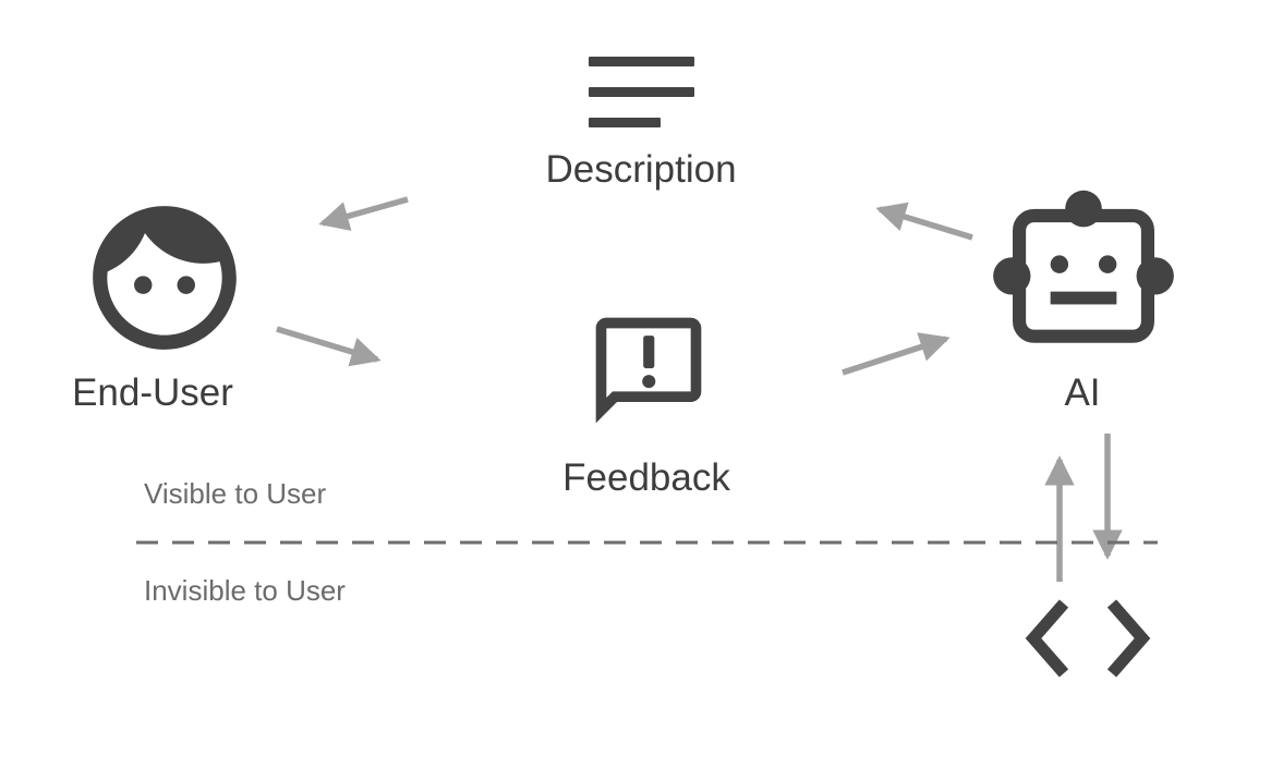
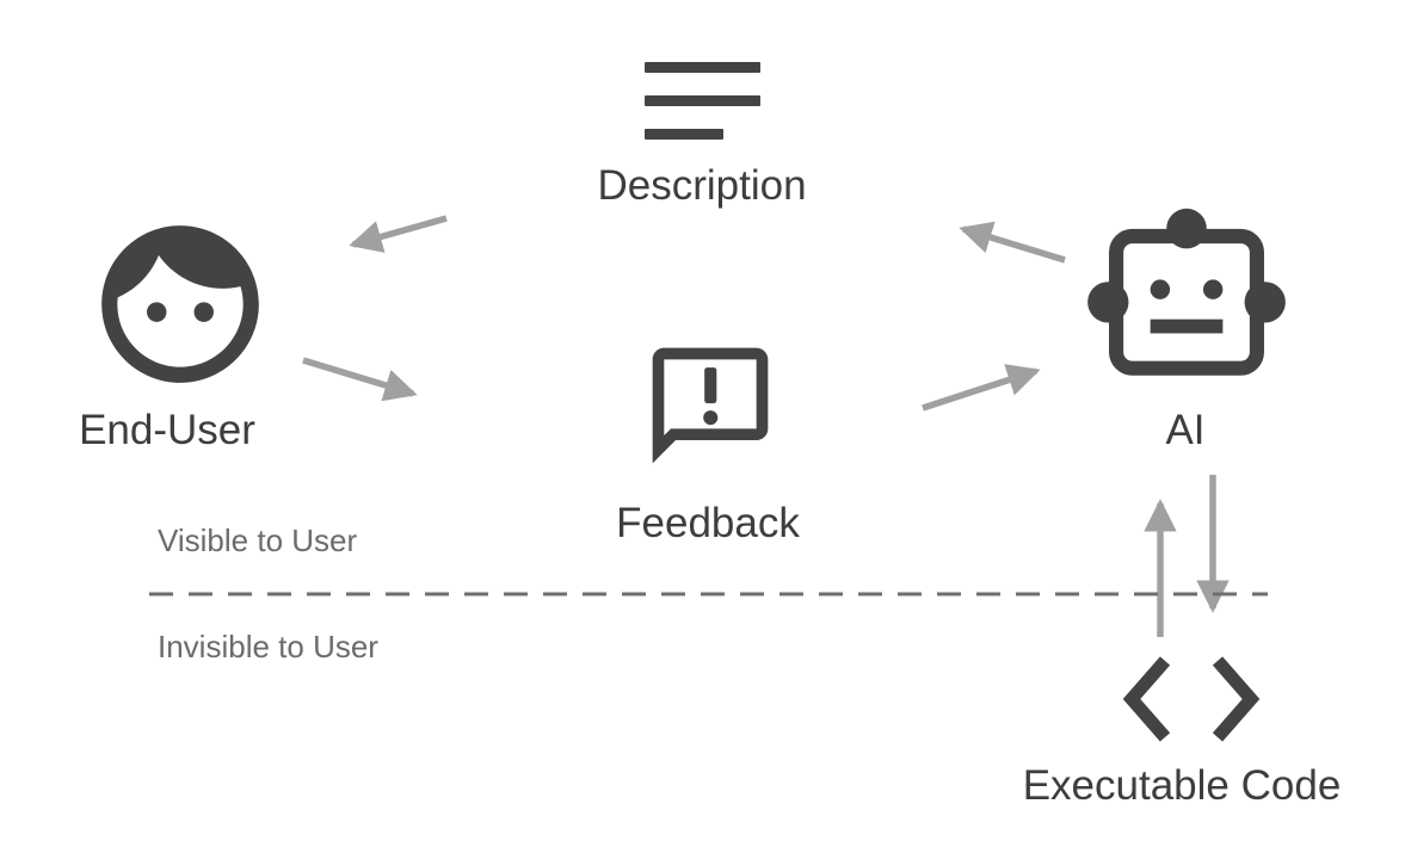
  Description
  End-User
  Feedback
  AI
  Visible to User
  Invisible to User
+ Executable Code
